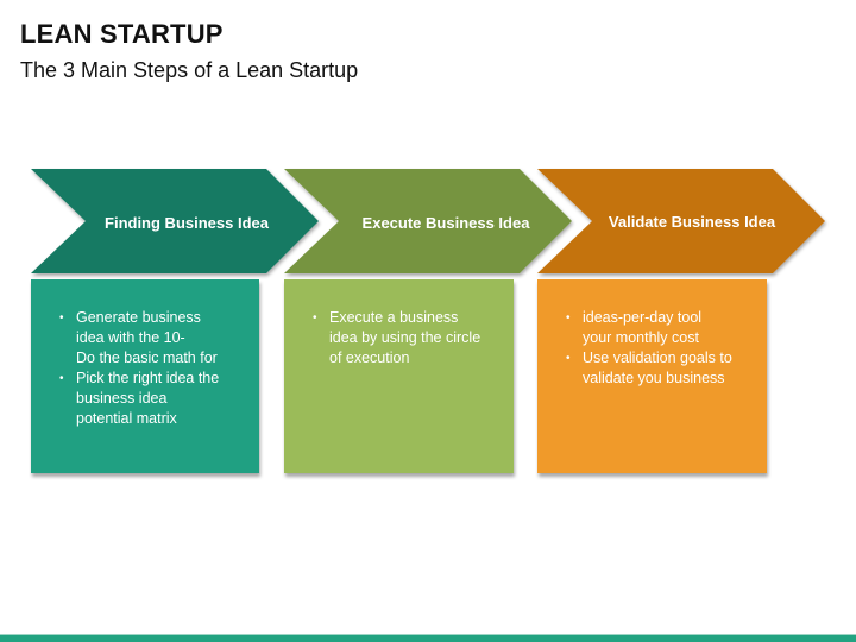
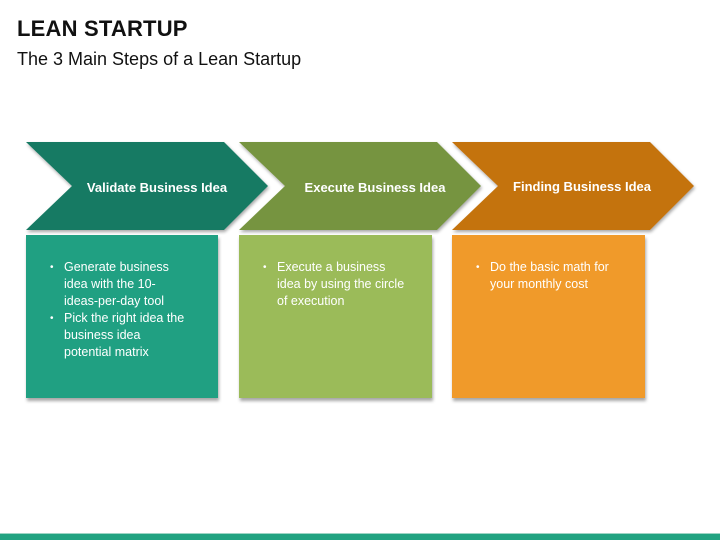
  LEAN STARTUP
  The 3 Main Steps of a Lean Startup
- Finding Business Idea
+ Validate Business Idea
  Execute Business Idea
- Validate Business Idea
+ Finding Business Idea
  Generate business
  idea with the 10-
- Do the basic math for
+ ideas-per-day tool
  Pick the right idea the
  business idea
  potential matrix
  Execute a business
  idea by using the circle
  of execution
- ideas-per-day tool
+ Do the basic math for
  your monthly cost
- Use validation goals to
- validate you business
